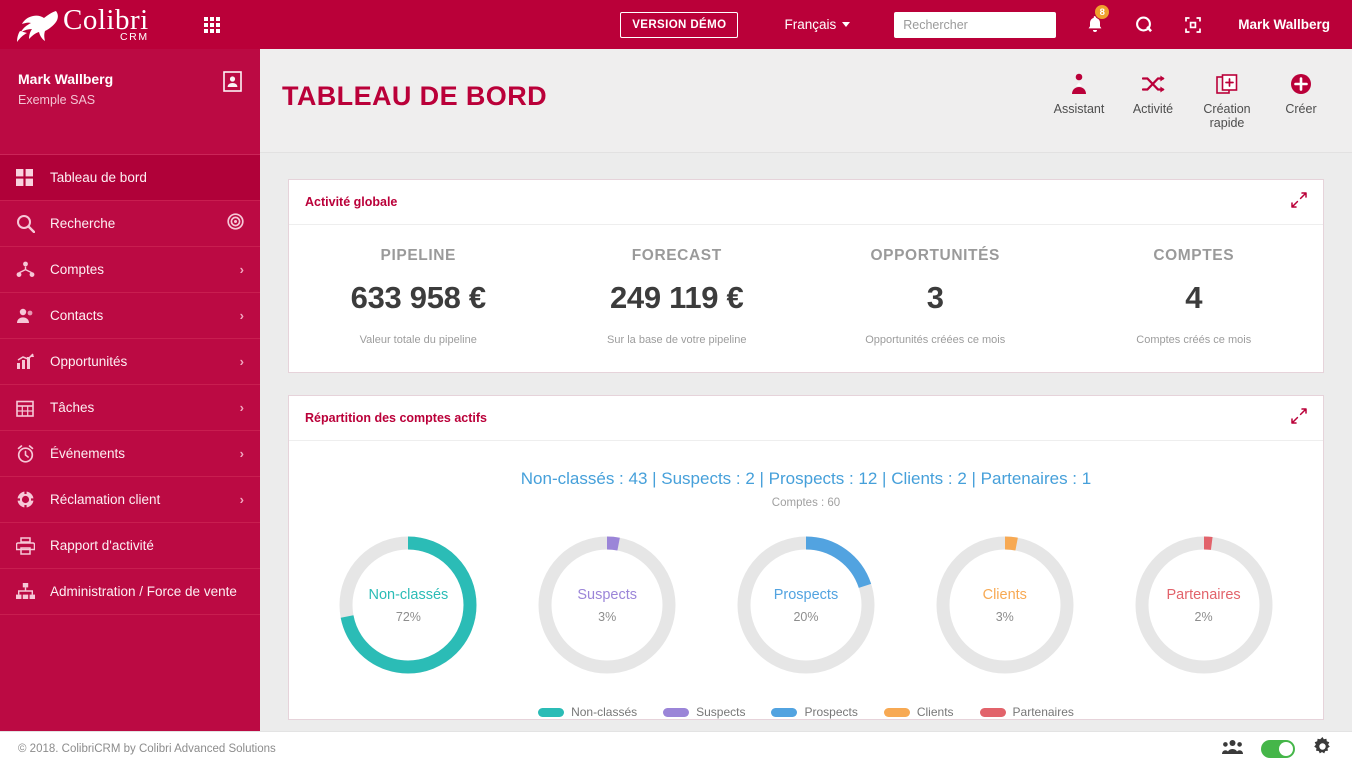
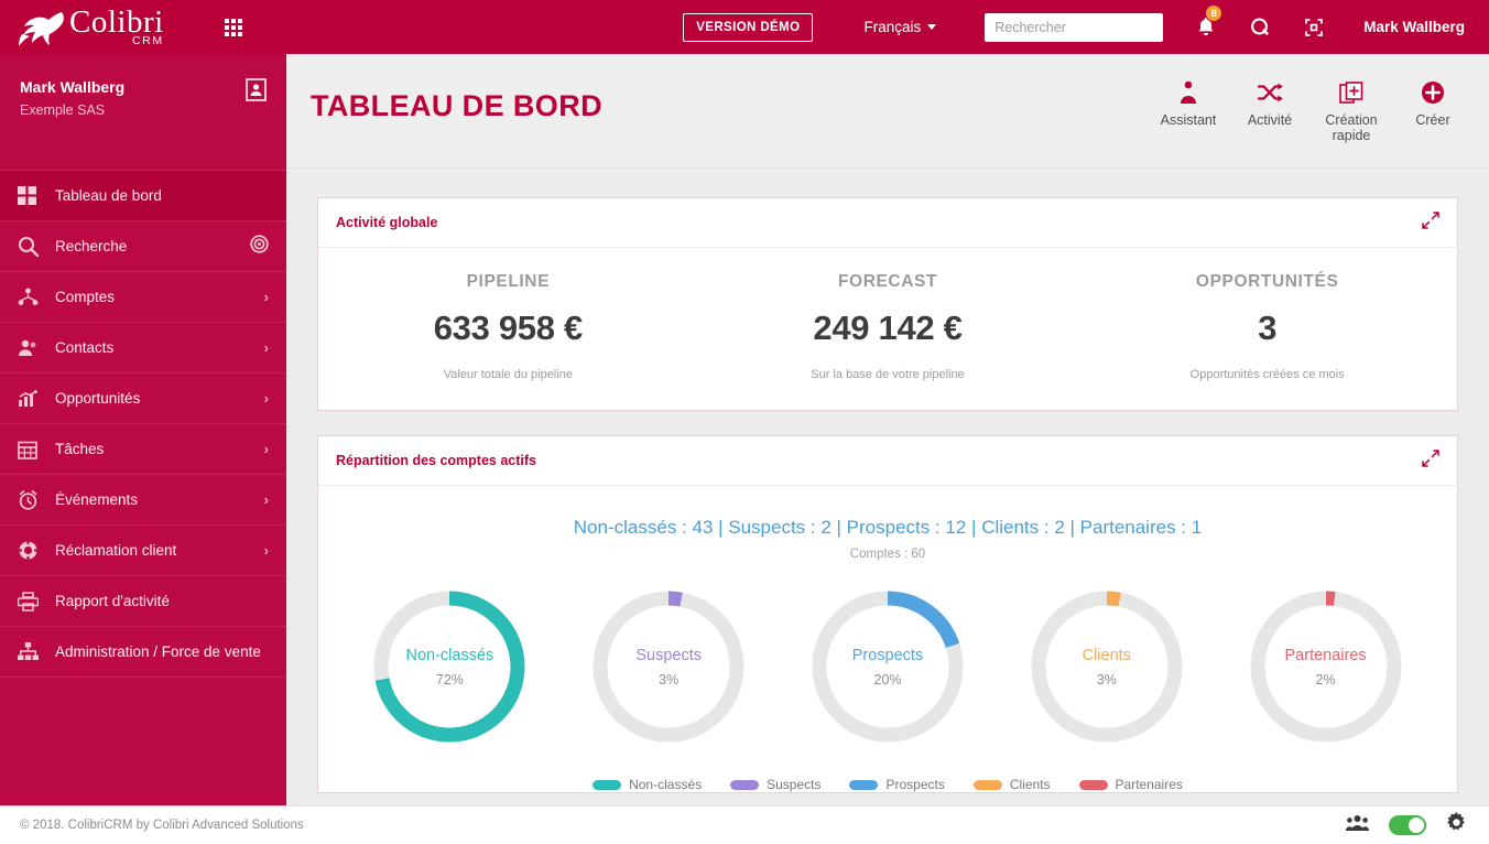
  Colibri
  CRM
  VERSION DÉMO
  Français
  Rechercher
  8
  Mark Wallberg
  Mark Wallberg
  Exemple SAS
  Tableau de bord
  Recherche
  Comptes
  ›
  Contacts
  ›
  Opportunités
  ›
  Tâches
  ›
  Événements
  ›
  Réclamation client
  ›
  Rapport d'activité
  Administration / Force de vente
  TABLEAU DE BORD
  Assistant
  Activité
  Création rapide
  Créer
  Activité globale
  PIPELINE
  633 958 €
  Valeur totale du pipeline
  FORECAST
- 249 119 €
+ 249 142 €
  Sur la base de votre pipeline
  OPPORTUNITÉS
  3
  Opportunités créées ce mois
- COMPTES
- 4
- Comptes créés ce mois
  Répartition des comptes actifs
  Non-classés : 43 | Suspects : 2 | Prospects : 12 | Clients : 2 | Partenaires : 1
  Comptes : 60
  Non-classés
  72%
  Suspects
  3%
  Prospects
  20%
  Clients
  3%
  Partenaires
  2%
  Non-classés
  Suspects
  Prospects
  Clients
  Partenaires
  © 2018. ColibriCRM by Colibri Advanced Solutions
